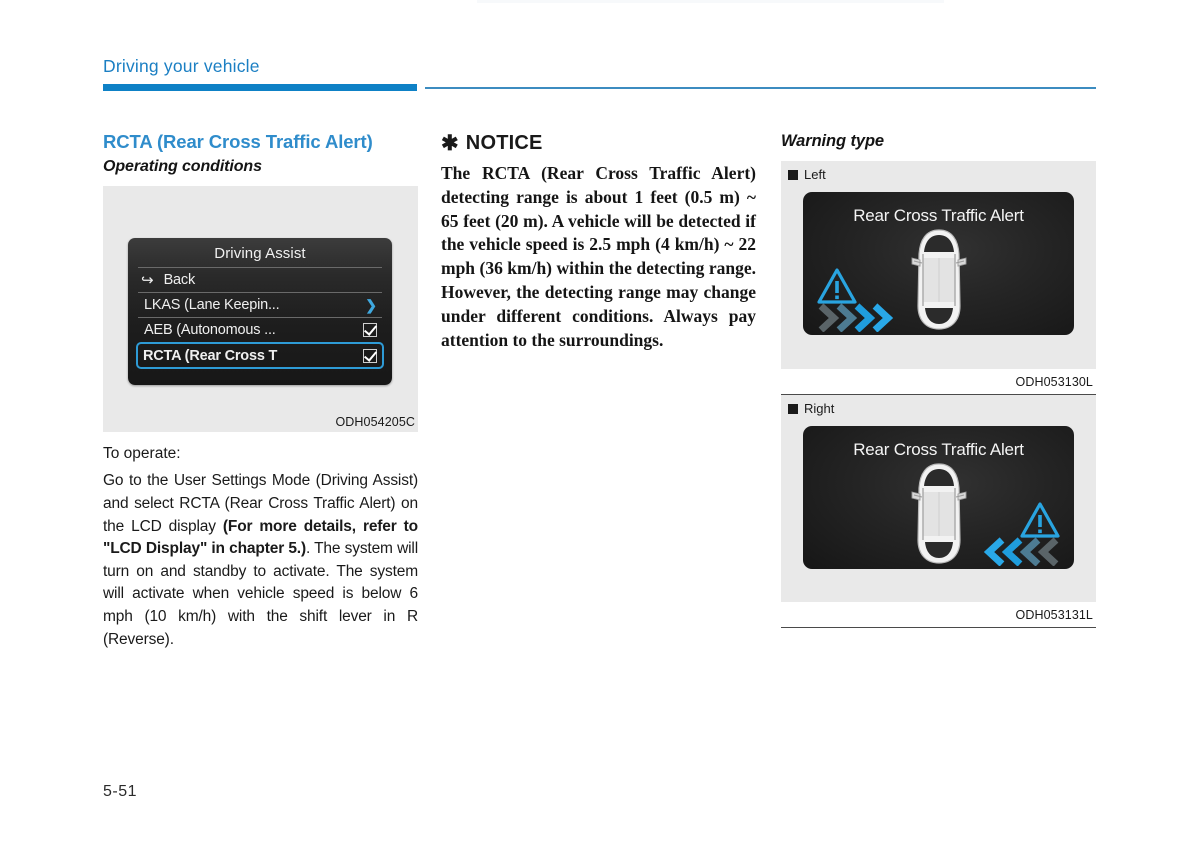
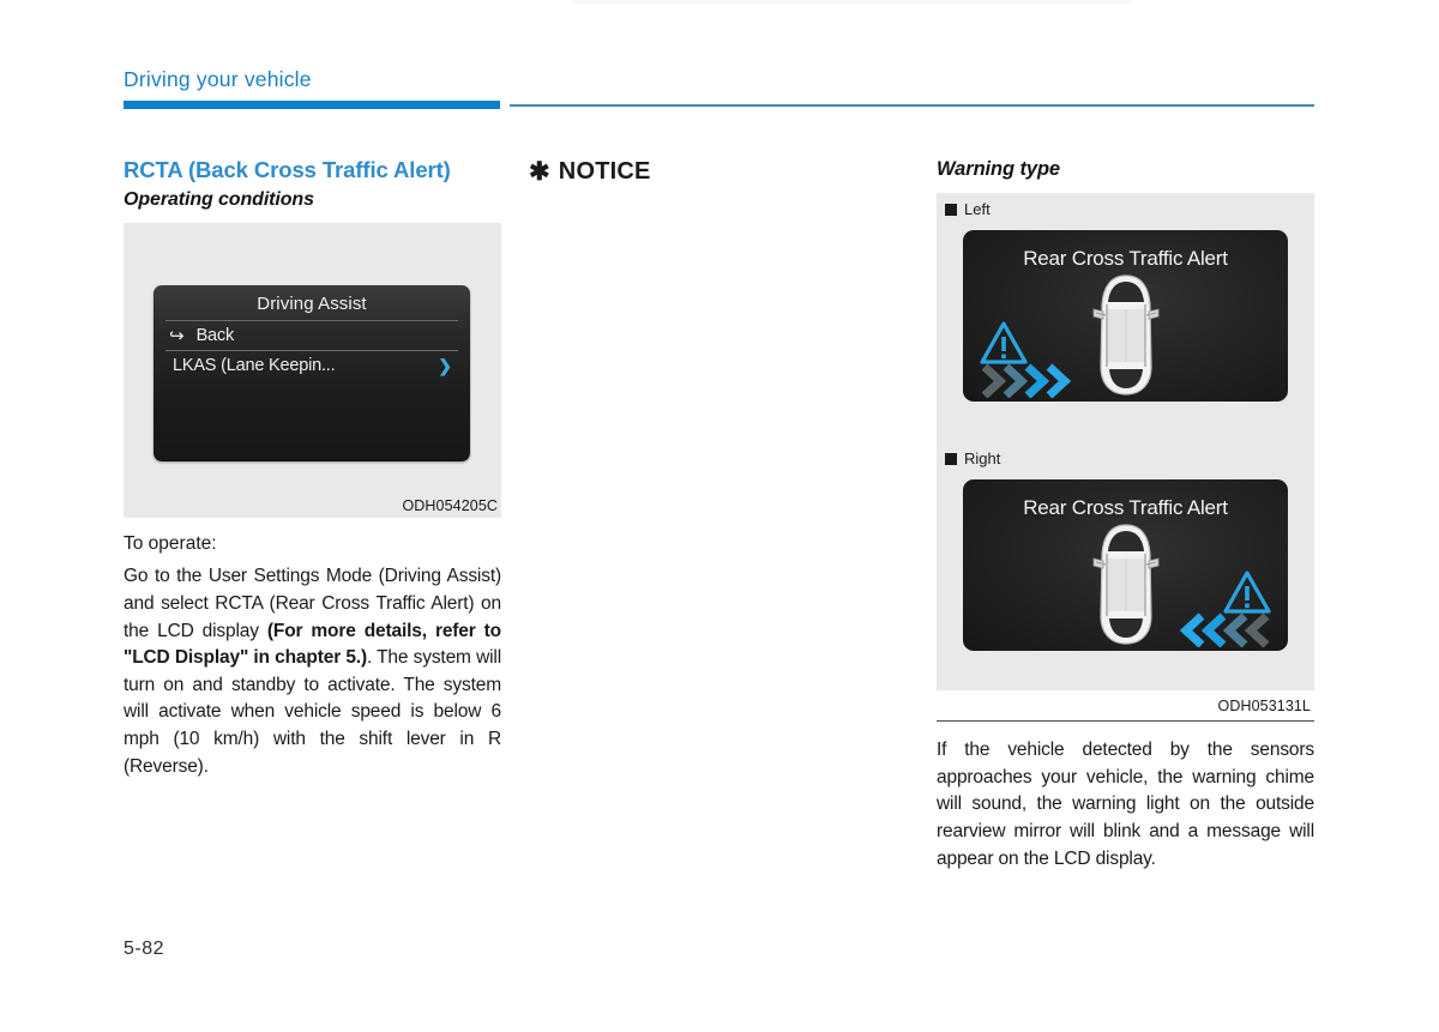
  Driving your vehicle
- RCTA (Rear Cross Traffic Alert)
+ RCTA (Back Cross Traffic Alert)
  Operating conditions
  Driving Assist
  Back
  LKAS (Lane Keepin...
  ❯
- AEB (Autonomous ...
- RCTA (Rear Cross T
  ODH054205C
  To operate:
  Go to the User Settings Mode (Driving Assist) and select RCTA (Rear Cross Traffic Alert) on the LCD display (For more details, refer to "LCD Display" in chapter 5.). The system will turn on and standby to activate. The system will activate when vehicle speed is below 6 mph (10 km/h) with the shift lever in R (Reverse).
  ✱
  NOTICE
- The RCTA (Rear Cross Traffic Alert) detecting range is about 1 feet (0.5 m) ~ 65 feet (20 m). A vehicle will be detected if the vehicle speed is 2.5 mph (4 km/h) ~ 22 mph (36 km/h) within the detecting range. However, the detecting range may change under different conditions. Always pay attention to the surroundings.
  Warning type
  Left
  Rear Cross Traffic Alert
- ODH053130L
  Right
  Rear Cross Traffic Alert
  ODH053131L
+ If the vehicle detected by the sensors approaches your vehicle, the warning chime will sound, the warning light on the outside rearview mirror will blink and a message will appear on the LCD display.
- 5-51
+ 5-82
